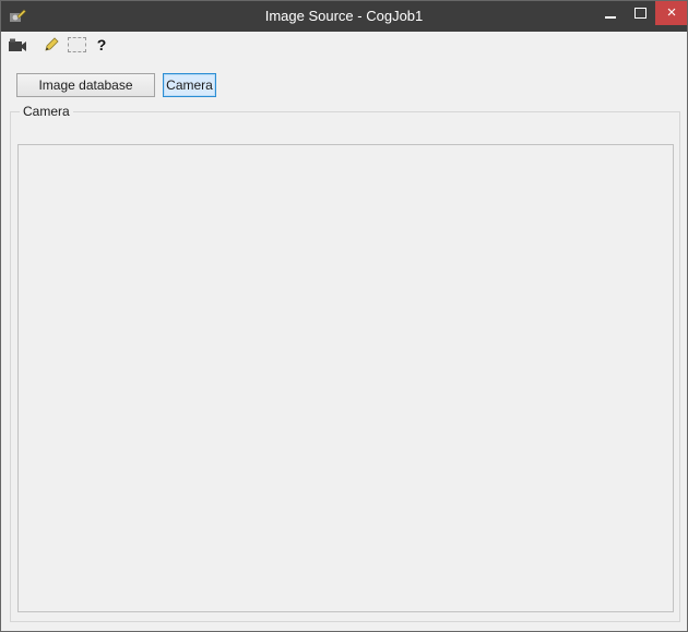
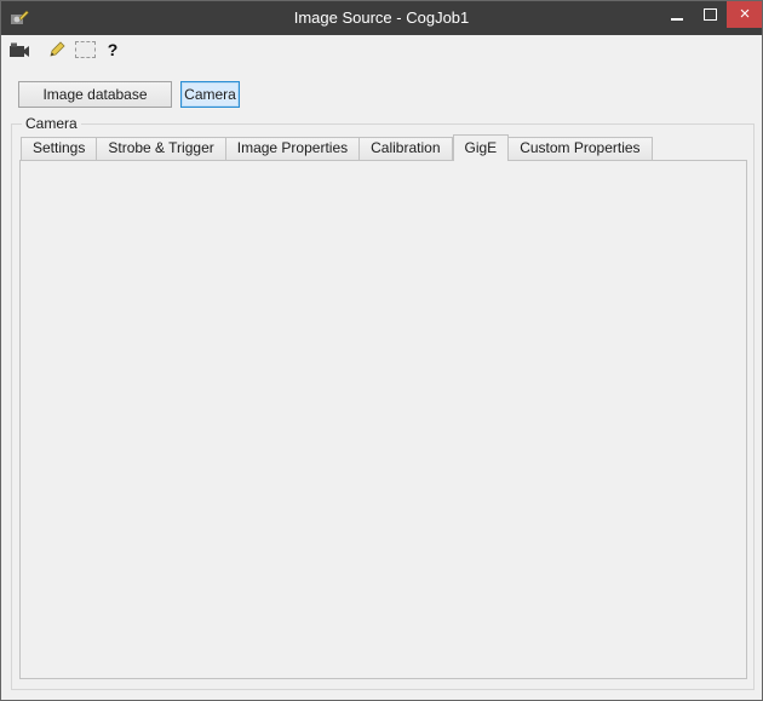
  Image Source - CogJob1
  ×
  ?
  Image database
  Camera
  Camera
+ Settings
+ Strobe & Trigger
+ Image Properties
+ Calibration
+ GigE
+ Custom Properties
